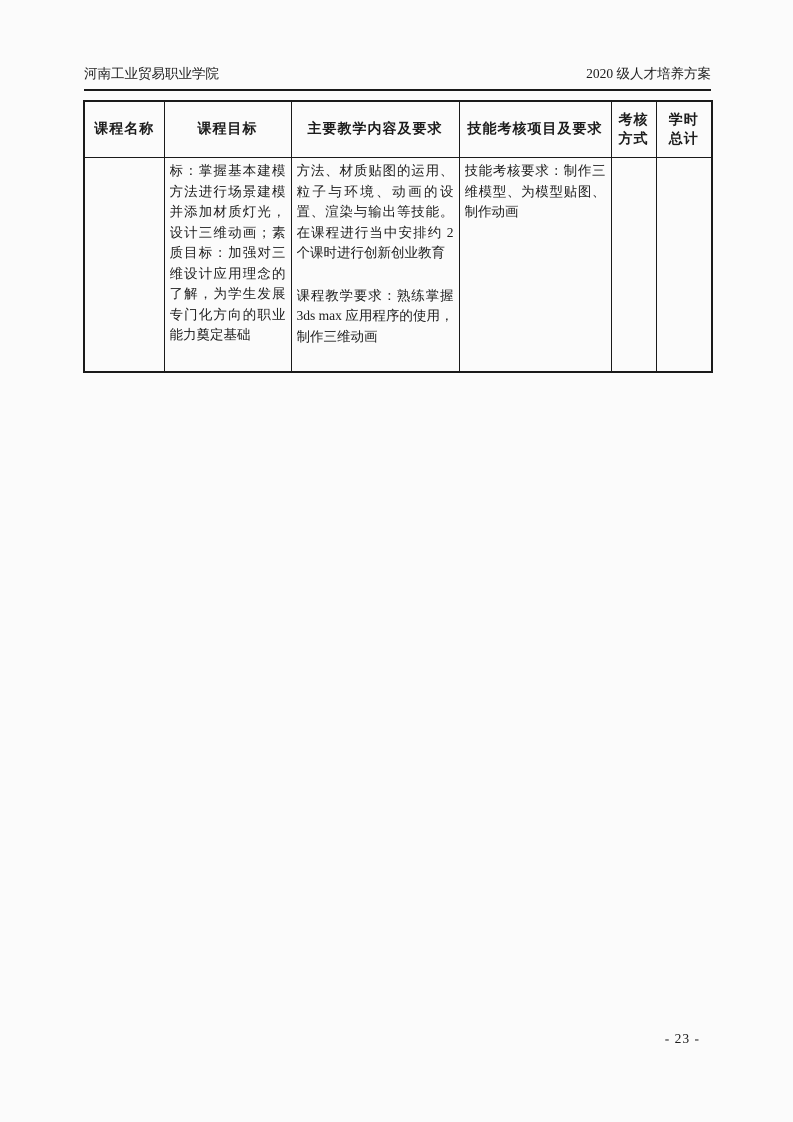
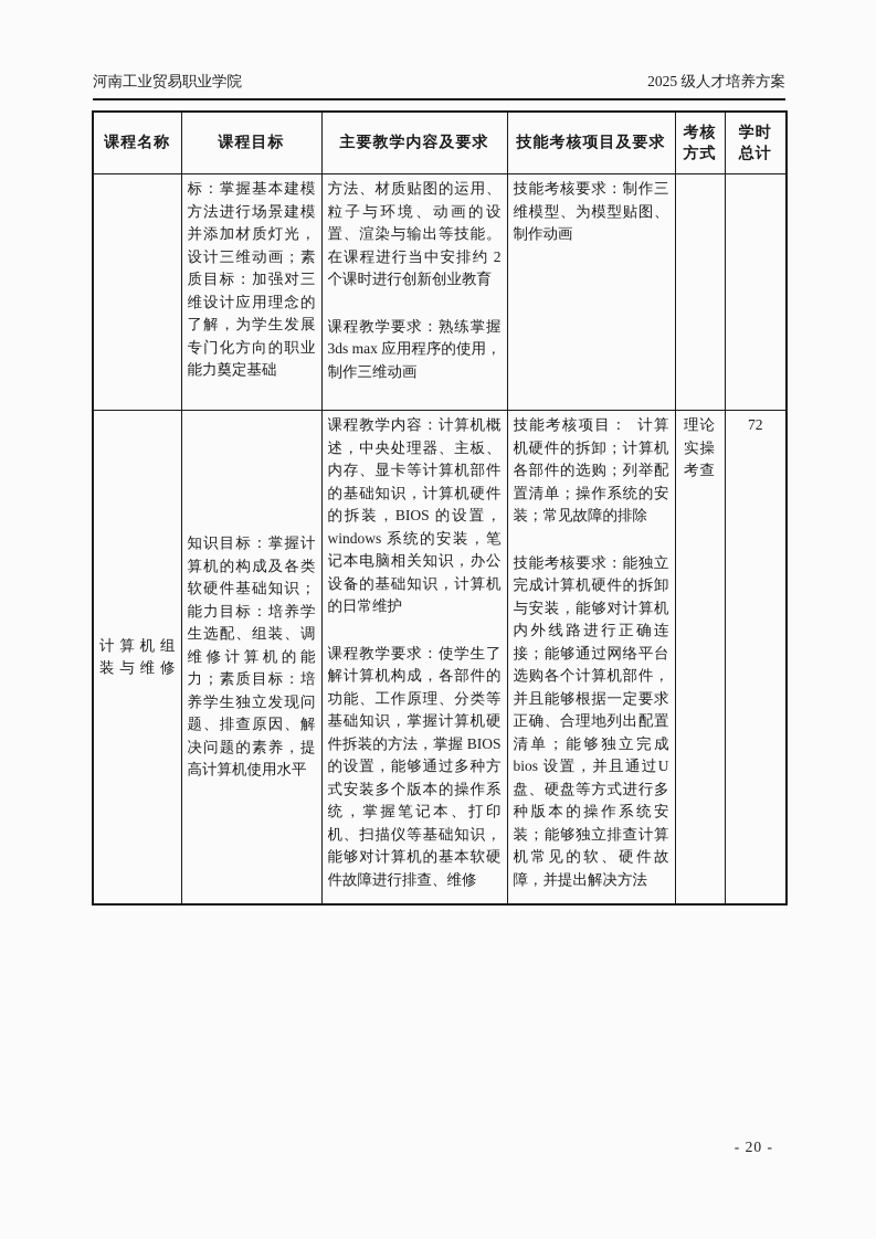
  河南工业贸易职业学院
- 2020 级人才培养方案
+ 2025 级人才培养方案
  课程名称	课程目标	主要教学内容及要求	技能考核项目及要求	考核 方式	学时 总计
  	标：掌握基本建模方法进行场景建模并添加材质灯光，设计三维动画；素质目标：加强对三维设计应用理念的了解，为学生发展专门化方向的职业能力奠定基础	方法、材质贴图的运用、粒子与环境、动画的设置、渲染与输出等技能。在课程进行当中安排约 2 个课时进行创新创业教育课程教学要求：熟练掌握 3ds max 应用程序的使用，制作三维动画	技能考核要求：制作三维模型、为模型贴图、制作动画
+ 计算机组 装与维修	知识目标：掌握计算机的构成及各类软硬件基础知识；能力目标：培养学生选配、组装、调维修计算机的能力；素质目标：培养学生独立发现问题、排查原因、解决问题的素养，提高计算机使用水平	课程教学内容：计算机概述，中央处理器、主板、内存、显卡等计算机部件的基础知识，计算机硬件的拆装，BIOS 的设置，windows 系统的安装，笔记本电脑相关知识，办公设备的基础知识，计算机的日常维护课程教学要求：使学生了解计算机构成，各部件的功能、工作原理、分类等基础知识，掌握计算机硬件拆装的方法，掌握 BIOS 的设置，能够通过多种方式安装多个版本的操作系统，掌握笔记本、打印机、扫描仪等基础知识，能够对计算机的基本软硬件故障进行排查、维修	技能考核项目： 计算机硬件的拆卸；计算机各部件的选购；列举配置清单；操作系统的安装；常见故障的排除技能考核要求：能独立完成计算机硬件的拆卸与安装，能够对计算机内外线路进行正确连接；能够通过网络平台选购各个计算机部件，并且能够根据一定要求正确、合理地列出配置清单；能够独立完成 bios 设置，并且通过U盘、硬盘等方式进行多种版本的操作系统安装；能够独立排查计算机常见的软、硬件故障，并提出解决方法	理论 实操 考查	72
- - 23 -
+ - 20 -
